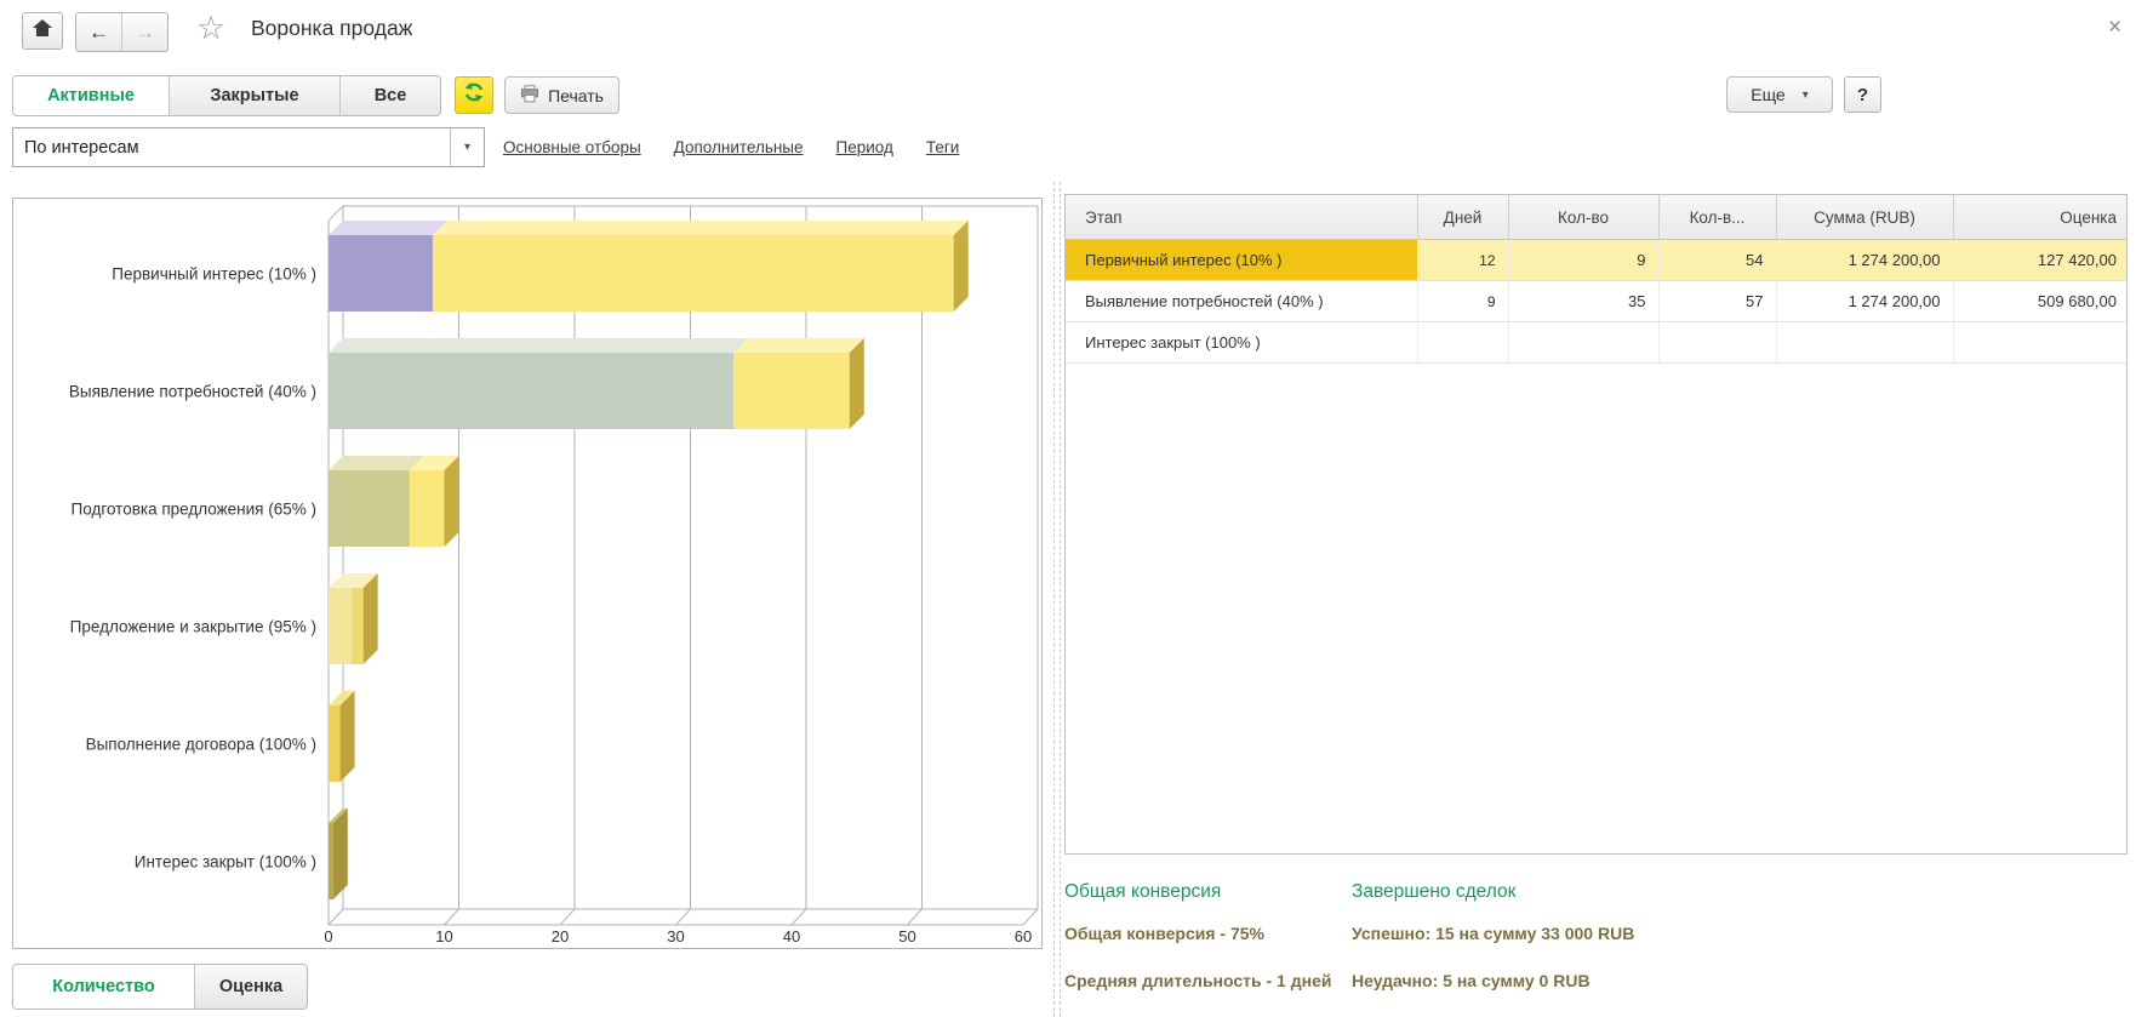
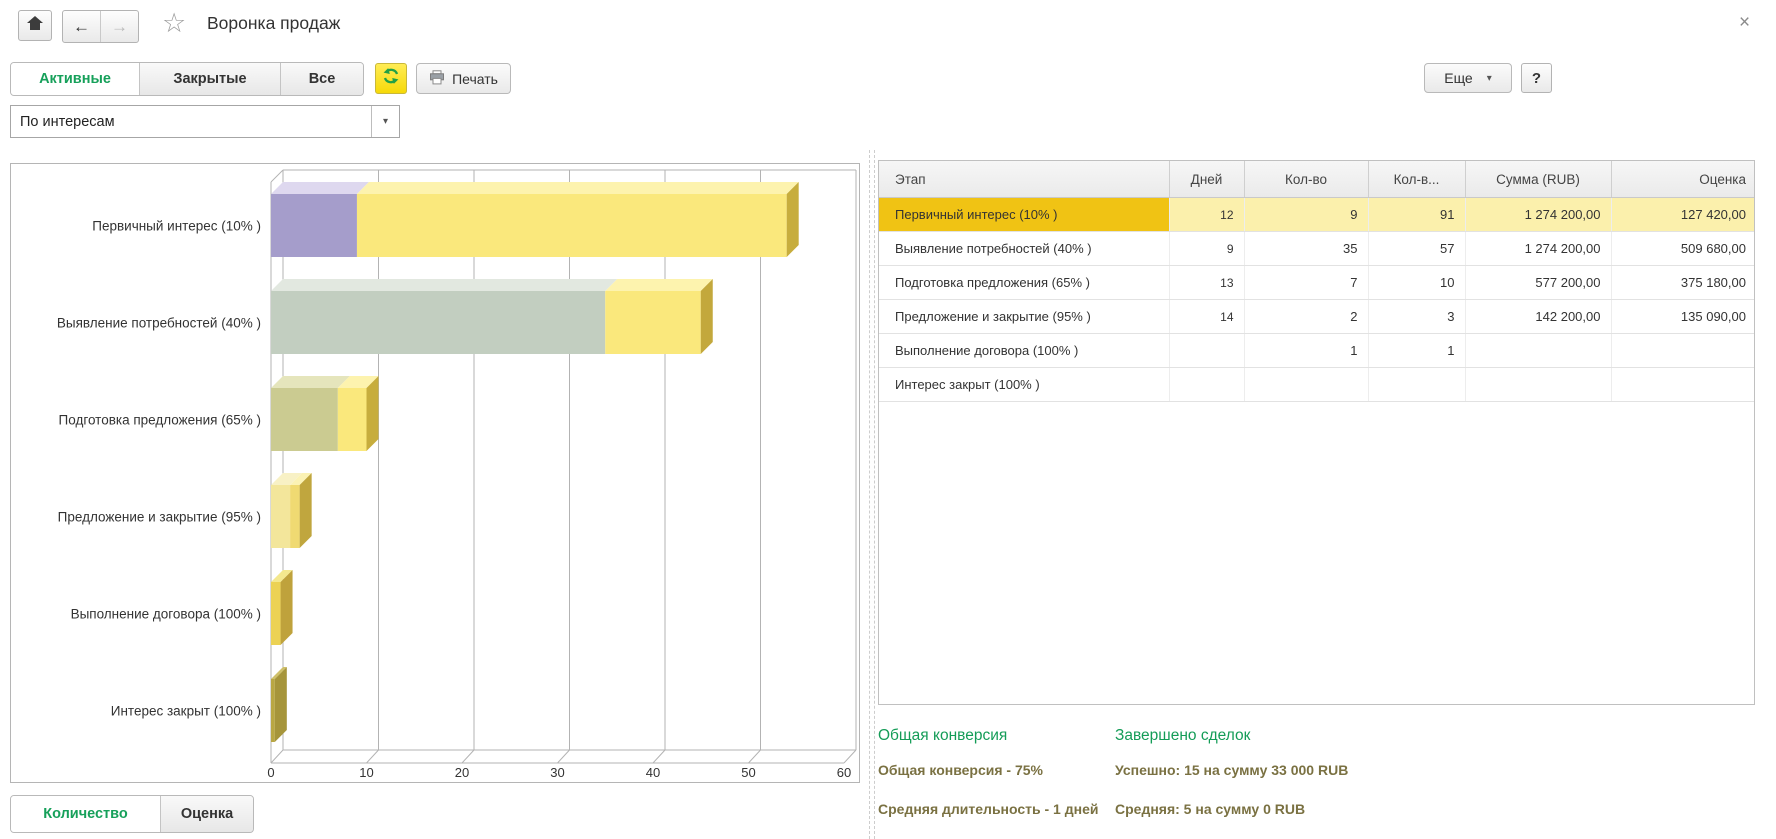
  ←
  →
  ☆
  Воронка продаж
  ×
  Активные
  Закрытые
  Все
  Печать
  Еще
  ▾
  ?
  По интересам
  ▾
- Основные отборы
- Дополнительные
- Период
- Теги
  0
  10
  20
  30
  40
  50
  60
  Первичный интерес (10% )
  Выявление потребностей (40% )
  Подготовка предложения (65% )
  Предложение и закрытие (95% )
  Выполнение договора (100% )
  Интерес закрыт (100% )
  Этап	Дней	Кол-во	Кол-в...	Сумма (RUB)	Оценка
- Первичный интерес (10% )	12	9	54	1 274 200,00	127 420,00
+ Первичный интерес (10% )	12	9	91	1 274 200,00	127 420,00
  Выявление потребностей (40% )	9	35	57	1 274 200,00	509 680,00
+ Подготовка предложения (65% )	13	7	10	577 200,00	375 180,00
+ Предложение и закрытие (95% )	14	2	3	142 200,00	135 090,00
+ Выполнение договора (100% )		1	1
  Интерес закрыт (100% )
  Количество
  Оценка
  Общая конверсия
  Общая конверсия - 75%
  Средняя длительность - 1 дней
  Завершено сделок
  Успешно: 15 на сумму 33 000 RUB
- Неудачно: 5 на сумму 0 RUB
+ Средняя: 5 на сумму 0 RUB
